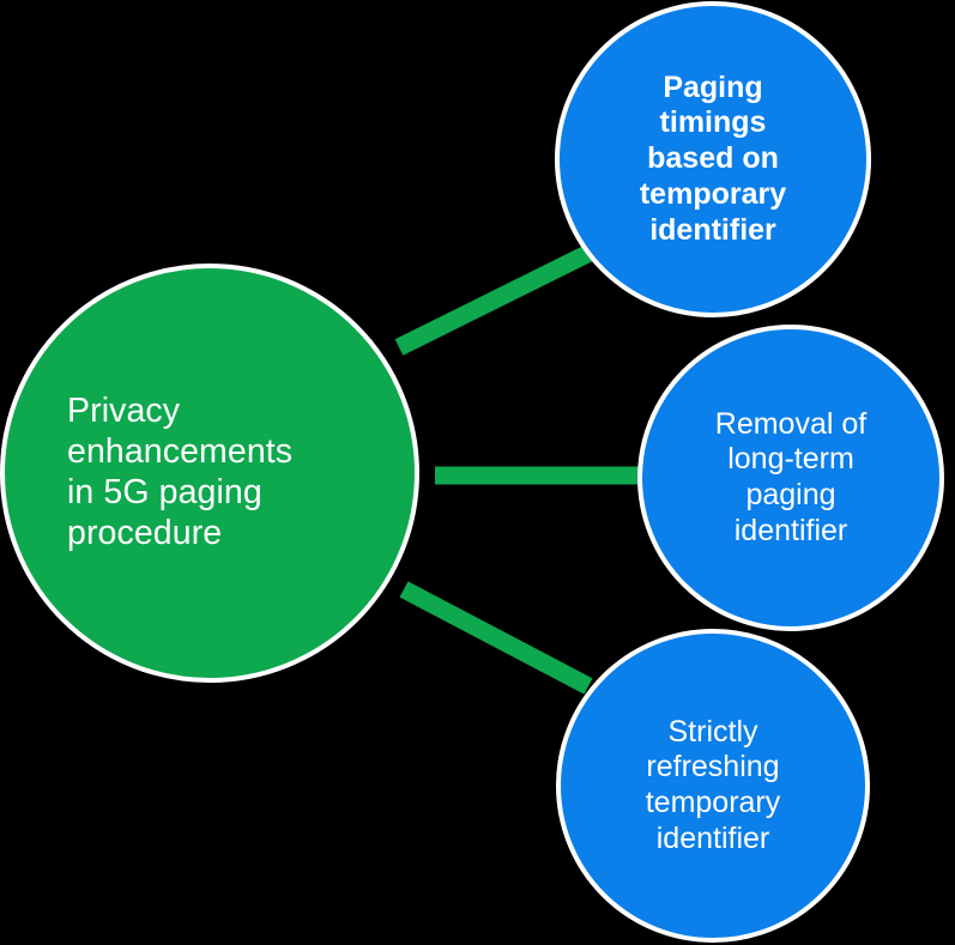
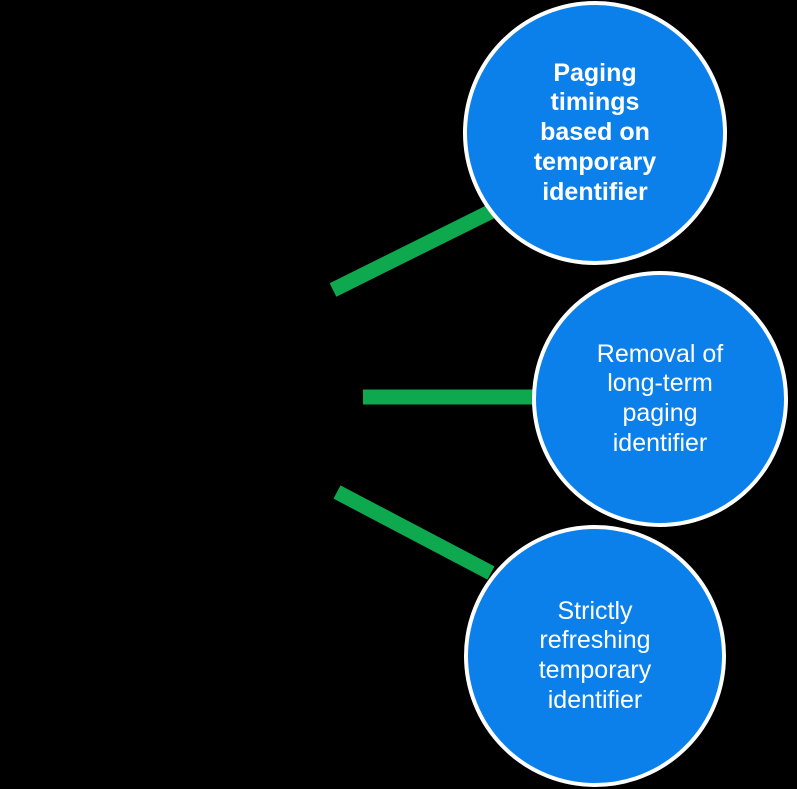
- Privacy
- enhancements
- in 5G paging
- procedure
  Paging
  timings
  based on
  temporary
  identifier
  Removal of
  long-term
  paging
  identifier
  Strictly
  refreshing
  temporary
  identifier
